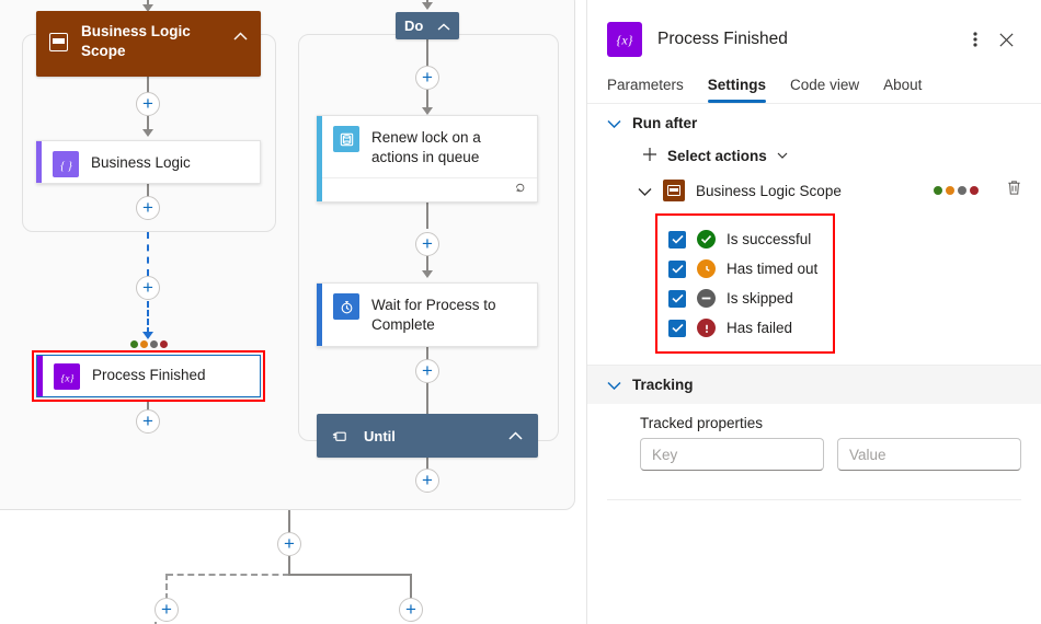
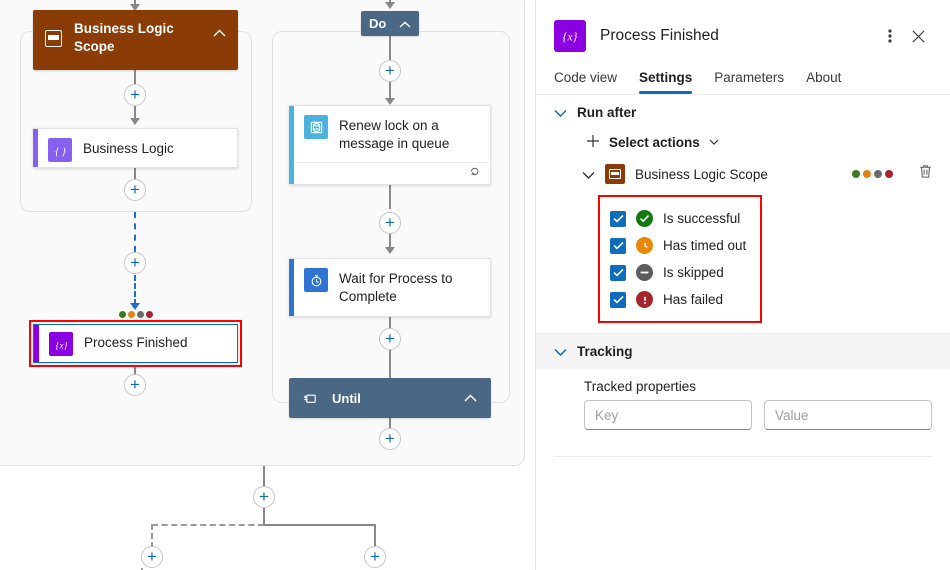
  Business Logic Scope
  { }
  Business Logic
  {x}
  Process Finished
  Do
- Renew lock on a actions in queue
+ Renew lock on a message in queue
  Wait for Process to Complete
  Until
  {x}
  Process Finished
- Parameters
+ Code view
  Settings
- Code view
+ Parameters
  About
  Run after
  Select actions
  Business Logic Scope
  Is successful
  Has timed out
  Is skipped
  Has failed
  Tracking
  Tracked properties
  Key
  Value
